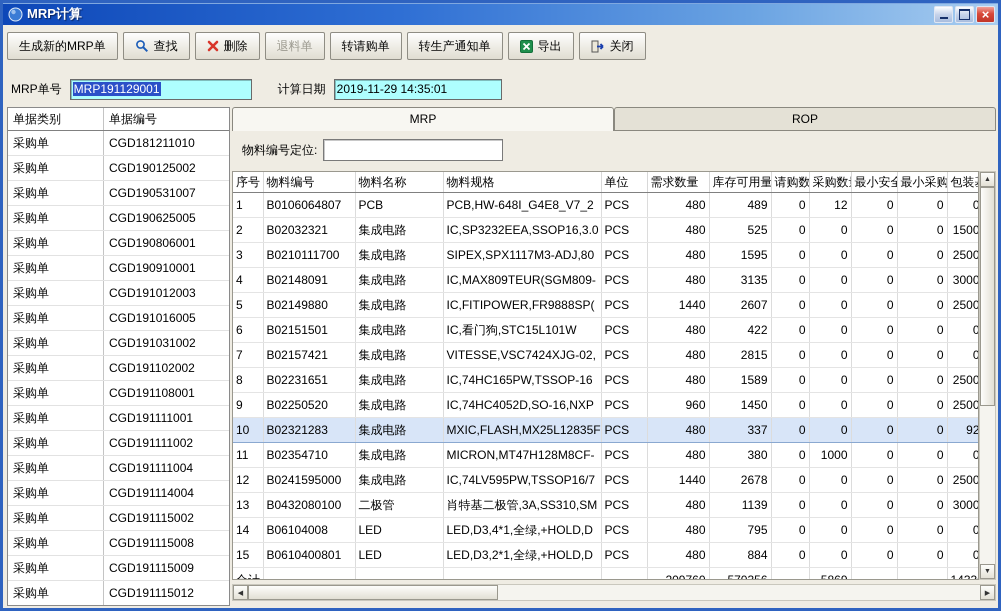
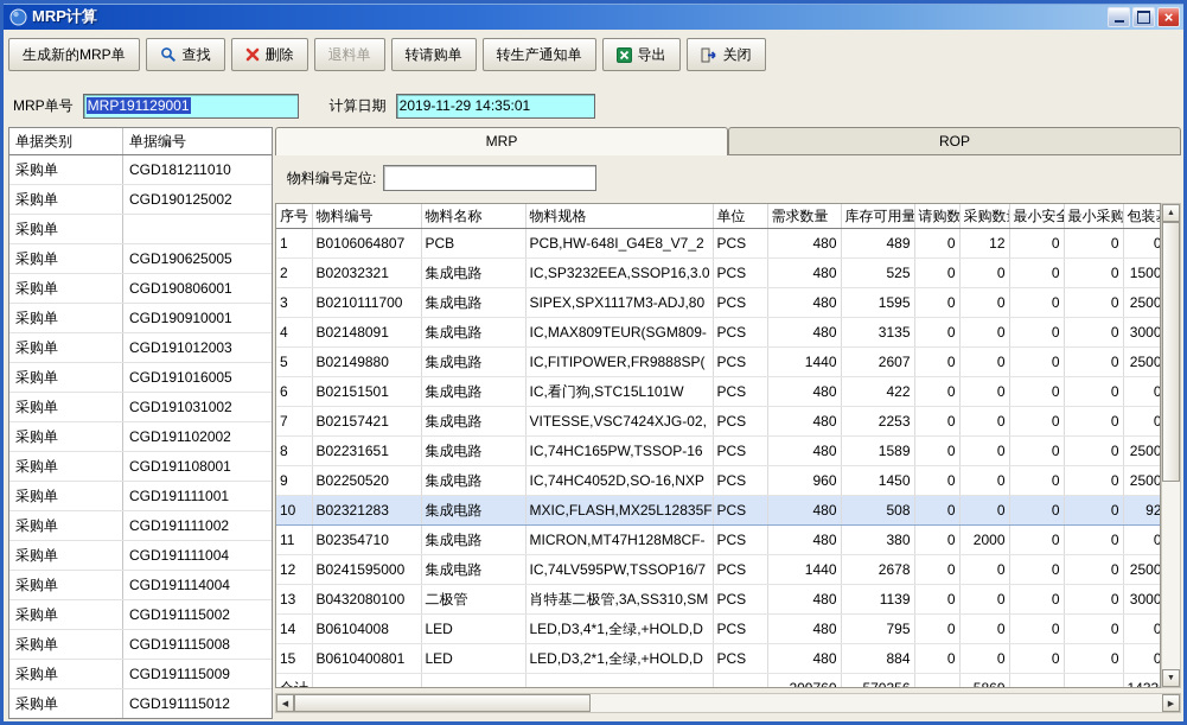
  MRP计算
  ×
  生成新的MRP单
  查找
  删除
  退料单
  转请购单
  转生产通知单
  导出
  关闭
  MRP单号
  MRP191129001
  计算日期
  2019-11-29 14:35:01
  单据类别
  单据编号
  采购单
  CGD181211010
  采购单
  CGD190125002
  采购单
- CGD190531007
  采购单
  CGD190625005
  采购单
  CGD190806001
  采购单
  CGD190910001
  采购单
  CGD191012003
  采购单
  CGD191016005
  采购单
  CGD191031002
  采购单
  CGD191102002
  采购单
  CGD191108001
  采购单
  CGD191111001
  采购单
  CGD191111002
  采购单
  CGD191111004
  采购单
  CGD191114004
  采购单
  CGD191115002
  采购单
  CGD191115008
  采购单
  CGD191115009
  采购单
  CGD191115012
  MRP
  ROP
  物料编号定位:
  序号	物料编号	物料名称	物料规格	单位	需求数量	库存可用量	请购数	采购数	最小安	最小采购	包装
  1	B0106064807	PCB	PCB,HW-648I_G4E8_V7_2	PCS	480	489	0	12	0	0	0
  2	B02032321	集成电路	IC,SP3232EEA,SSOP16,3.0	PCS	480	525	0	0	0	0	1500
  3	B0210111700	集成电路	SIPEX,SPX1117M3-ADJ,80	PCS	480	1595	0	0	0	0	2500
  4	B02148091	集成电路	IC,MAX809TEUR(SGM809-	PCS	480	3135	0	0	0	0	3000
  5	B02149880	集成电路	IC,FITIPOWER,FR9888SP(	PCS	1440	2607	0	0	0	0	2500
  6	B02151501	集成电路	IC,看门狗,STC15L101W	PCS	480	422	0	0	0	0	0
- 7	B02157421	集成电路	VITESSE,VSC7424XJG-02,	PCS	480	2815	0	0	0	0	0
+ 7	B02157421	集成电路	VITESSE,VSC7424XJG-02,	PCS	480	2253	0	0	0	0	0
  8	B02231651	集成电路	IC,74HC165PW,TSSOP-16	PCS	480	1589	0	0	0	0	2500
  9	B02250520	集成电路	IC,74HC4052D,SO-16,NXP	PCS	960	1450	0	0	0	0	2500
- 10	B02321283	集成电路	MXIC,FLASH,MX25L12835F	PCS	480	337	0	0	0	0	92
+ 10	B02321283	集成电路	MXIC,FLASH,MX25L12835F	PCS	480	508	0	0	0	0	92
- 11	B02354710	集成电路	MICRON,MT47H128M8CF-	PCS	480	380	0	1000	0	0	0
+ 11	B02354710	集成电路	MICRON,MT47H128M8CF-	PCS	480	380	0	2000	0	0	0
  12	B0241595000	集成电路	IC,74LV595PW,TSSOP16/7	PCS	1440	2678	0	0	0	0	2500
  13	B0432080100	二极管	肖特基二极管,3A,SS310,SM	PCS	480	1139	0	0	0	0	3000
  14	B06104008	LED	LED,D3,4*1,全绿,+HOLD,D	PCS	480	795	0	0	0	0	0
  15	B0610400801	LED	LED,D3,2*1,全绿,+HOLD,D	PCS	480	884	0	0	0	0	0
